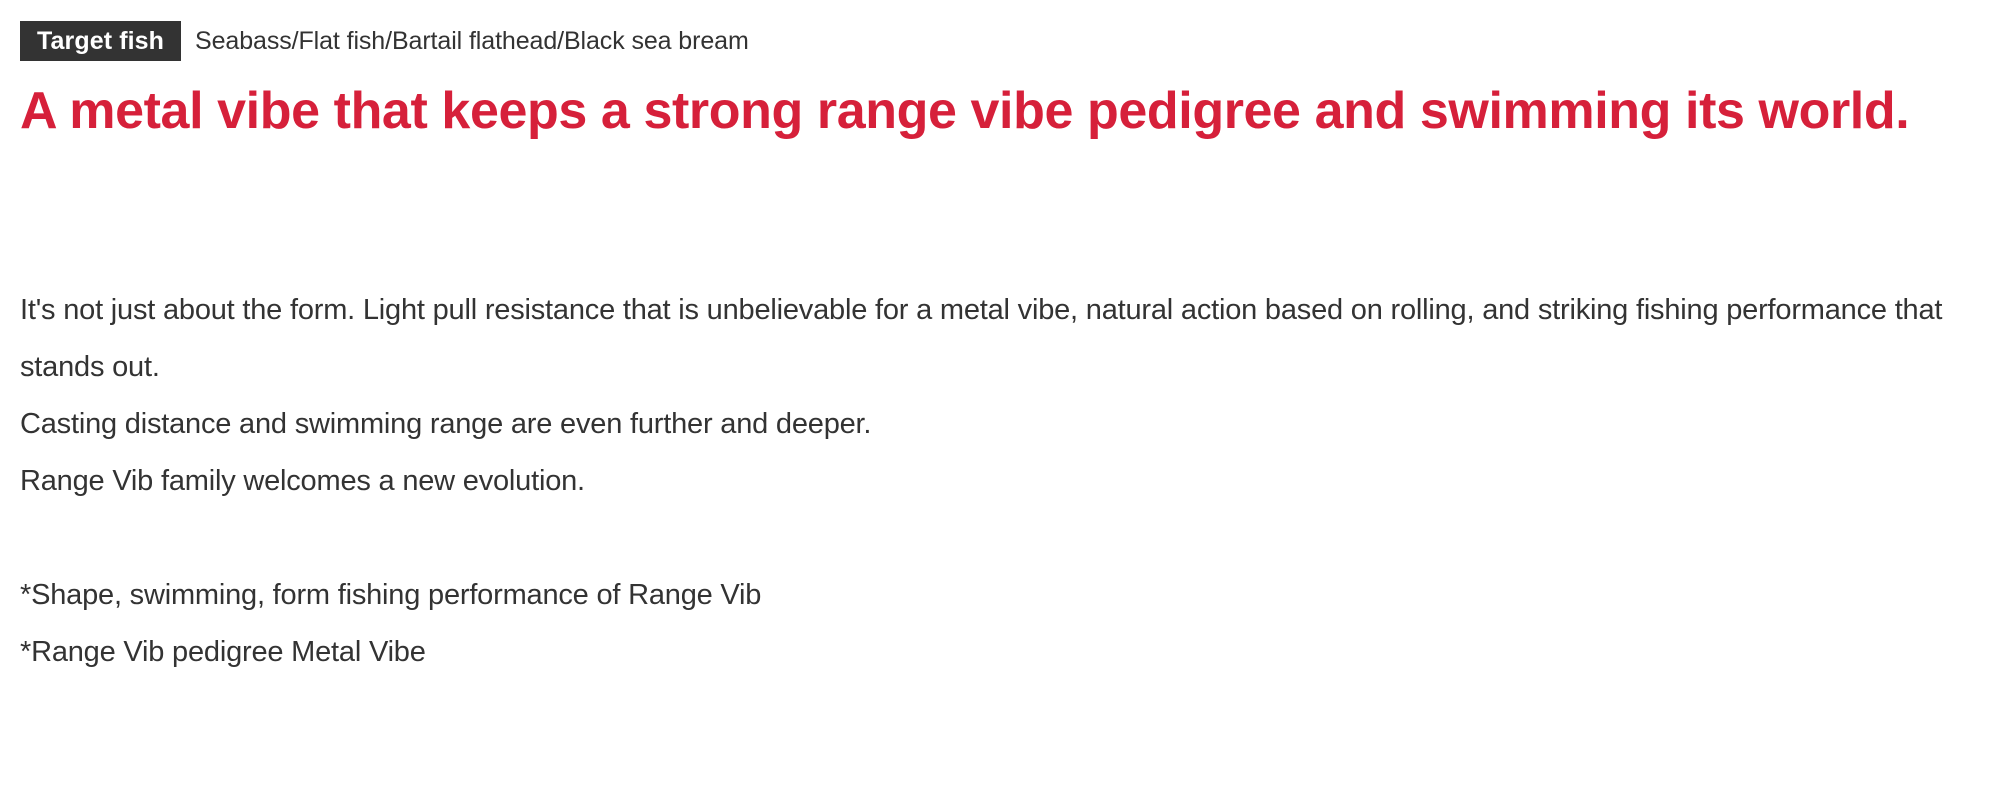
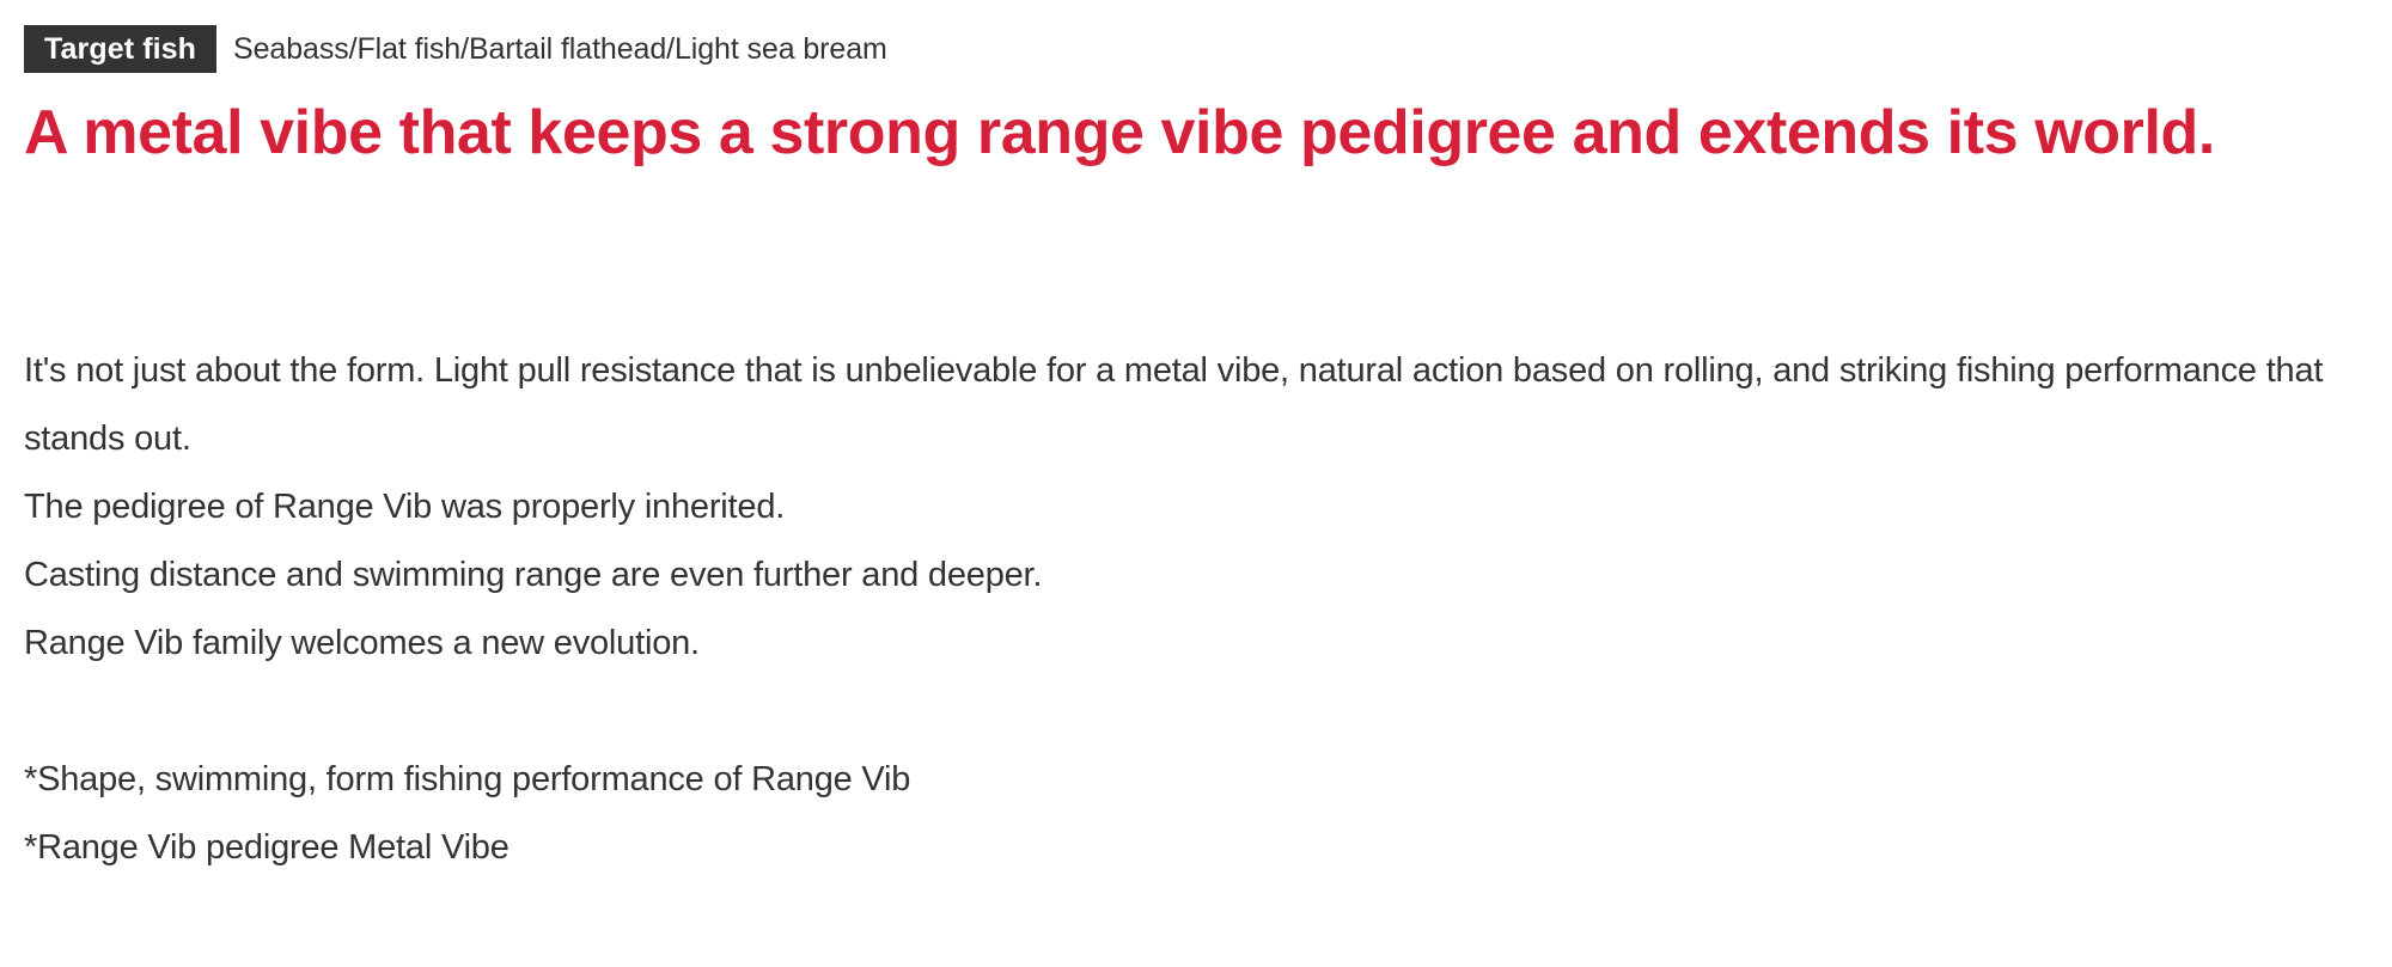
  Target fish
- Seabass/Flat fish/Bartail flathead/Black sea bream
+ Seabass/Flat fish/Bartail flathead/Light sea bream
- A metal vibe that keeps a strong range vibe pedigree and swimming its world.
+ A metal vibe that keeps a strong range vibe pedigree and extends its world.
  It's not just about the form. Light pull resistance that is unbelievable for a metal vibe, natural action based on rolling, and striking fishing performance that stands out.
+ The pedigree of Range Vib was properly inherited.
  Casting distance and swimming range are even further and deeper.
  Range Vib family welcomes a new evolution.
  *Shape, swimming, form fishing performance of Range Vib
  *Range Vib pedigree Metal Vibe
